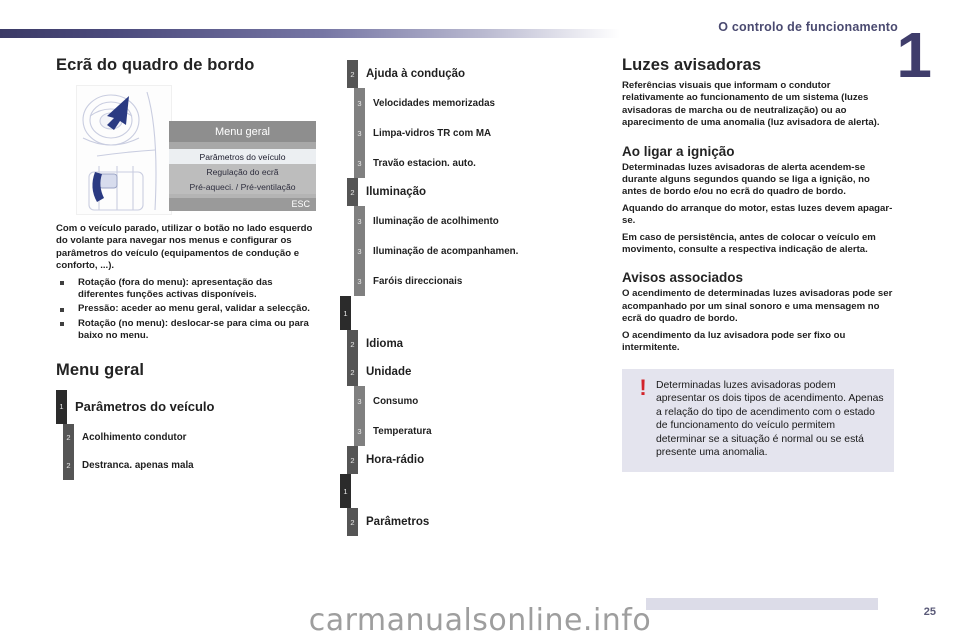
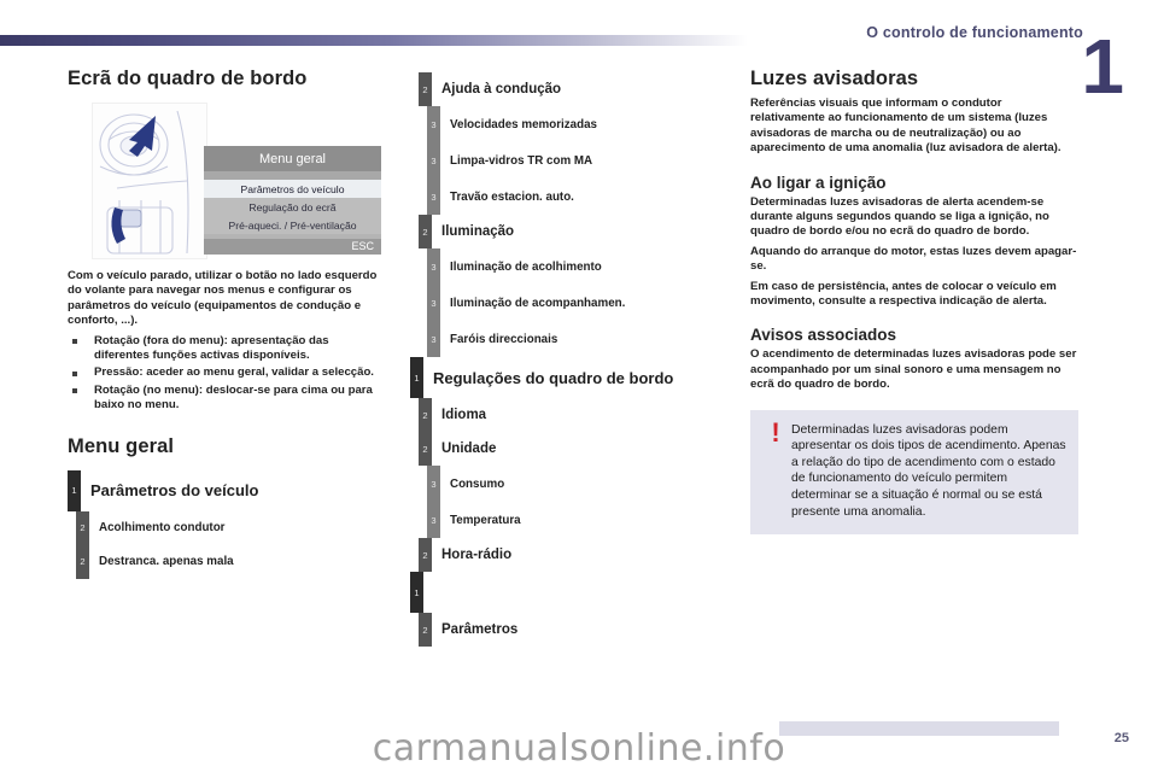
  O controlo de funcionamento
  1
  Ecrã do quadro de bordo
  Menu geral
  Parâmetros do veículo
  Regulação do ecrã
  Pré-aqueci. / Pré-ventilação
  ESC
  Com o veículo parado, utilizar o botão no lado esquerdo do volante para navegar nos menus e configurar os parâmetros do veículo (equipamentos de condução e conforto, ...).
  Rotação (fora do menu): apresentação das diferentes funções activas disponíveis.
  Pressão: aceder ao menu geral, validar a selecção.
  Rotação (no menu): deslocar-se para cima ou para baixo no menu.
  Menu geral
  1
  Parâmetros do veículo
  2
  Acolhimento condutor
  2
  Destranca. apenas mala
  2
  Ajuda à condução
  3
  Velocidades memorizadas
  3
  Limpa-vidros TR com MA
  3
  Travão estacion. auto.
  2
  Iluminação
  3
  Iluminação de acolhimento
  3
  Iluminação de acompanhamen.
  3
  Faróis direccionais
  1
+ Regulações do quadro de bordo
  2
  Idioma
  2
  Unidade
  3
  Consumo
  3
  Temperatura
  2
  Hora-rádio
  1
  2
  Parâmetros
  Luzes avisadoras
  Referências visuais que informam o condutor relativamente ao funcionamento de um sistema (luzes avisadoras de marcha ou de neutralização) ou ao aparecimento de uma anomalia (luz avisadora de alerta).
  Ao ligar a ignição
- Determinadas luzes avisadoras de alerta acendem-se durante alguns segundos quando se liga a ignição, no antes de bordo e/ou no ecrã do quadro de bordo.
+ Determinadas luzes avisadoras de alerta acendem-se durante alguns segundos quando se liga a ignição, no quadro de bordo e/ou no ecrã do quadro de bordo.
  Aquando do arranque do motor, estas luzes devem apagar-se.
  Em caso de persistência, antes de colocar o veículo em movimento, consulte a respectiva indicação de alerta.
  Avisos associados
  O acendimento de determinadas luzes avisadoras pode ser acompanhado por um sinal sonoro e uma mensagem no ecrã do quadro de bordo.
- O acendimento da luz avisadora pode ser fixo ou intermitente.
  !
  Determinadas luzes avisadoras podem apresentar os dois tipos de acendimento. Apenas a relação do tipo de acendimento com o estado de funcionamento do veículo permitem determinar se a situação é normal ou se está presente uma anomalia.
  carmanualsonline.info
  25
